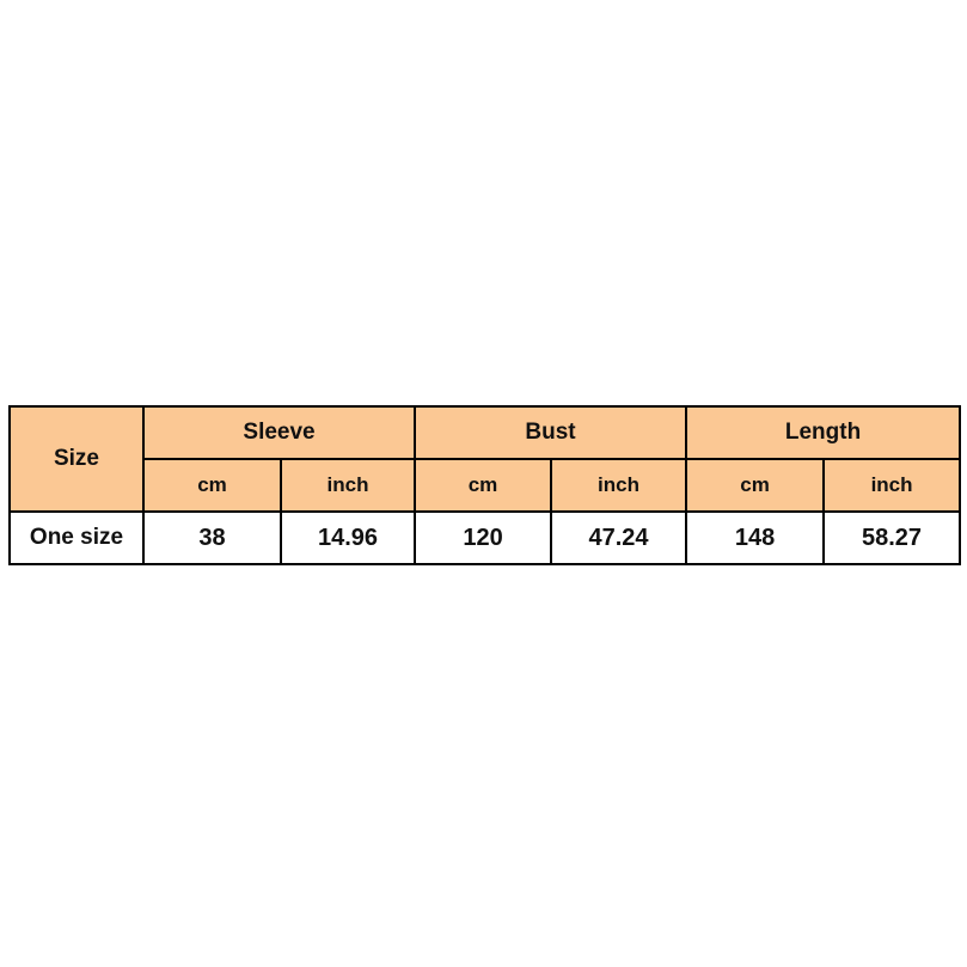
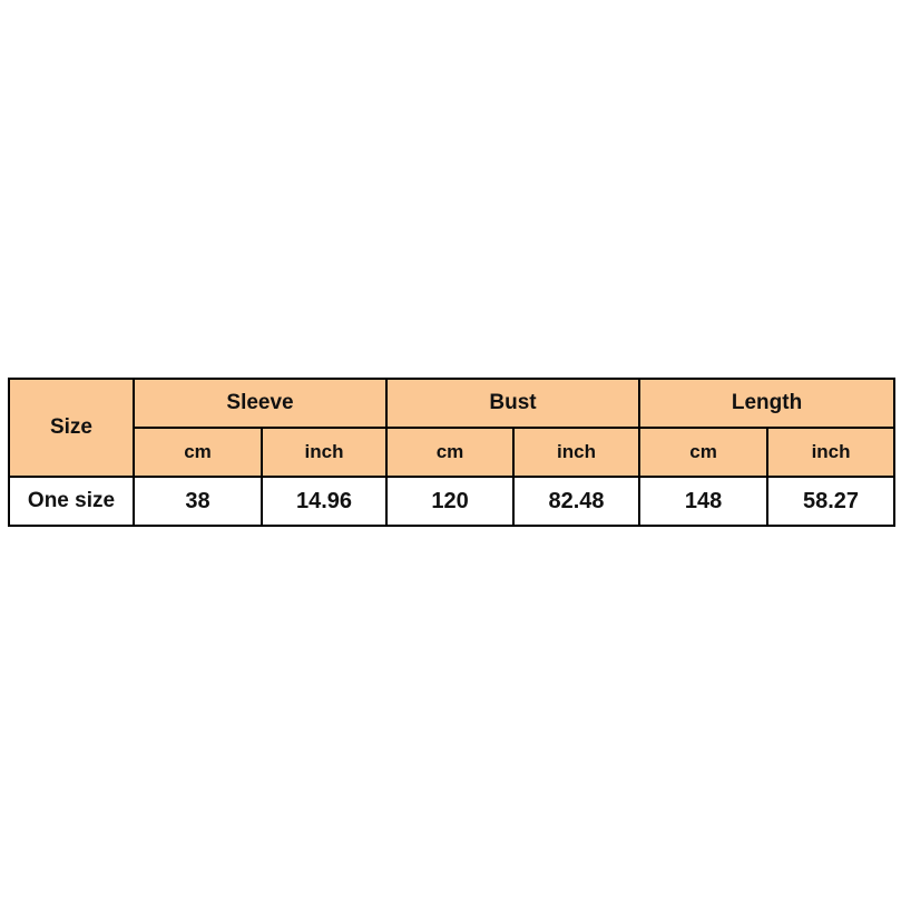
  Size	Sleeve	Bust	Length
  cm	inch	cm	inch	cm	inch
- One size	38	14.96	120	47.24	148	58.27
+ One size	38	14.96	120	82.48	148	58.27
